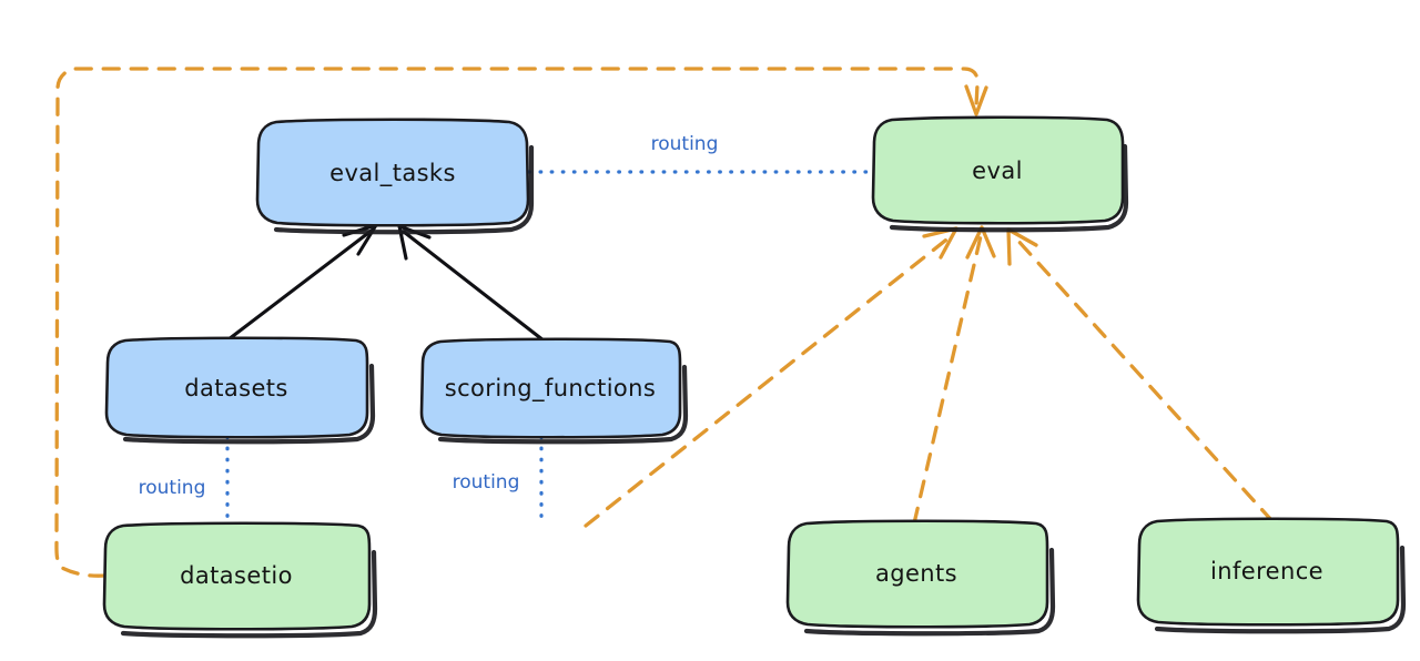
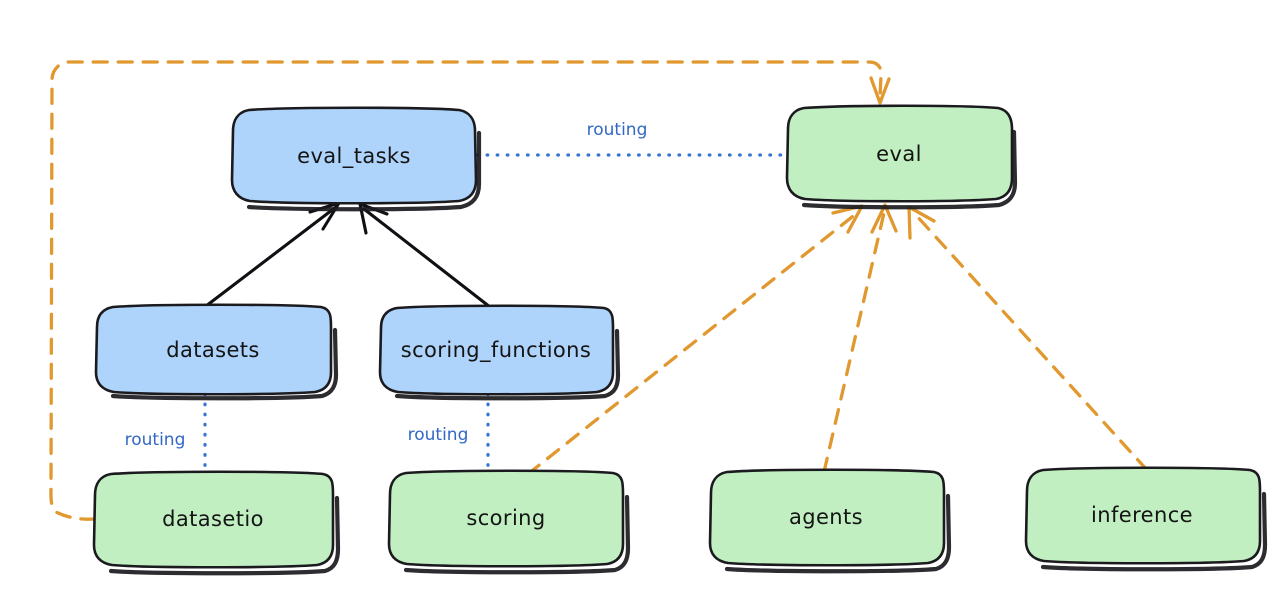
  routing
  routing
  routing
  eval_tasks
  eval
  datasets
  scoring_functions
  datasetio
+ scoring
  agents
  inference
